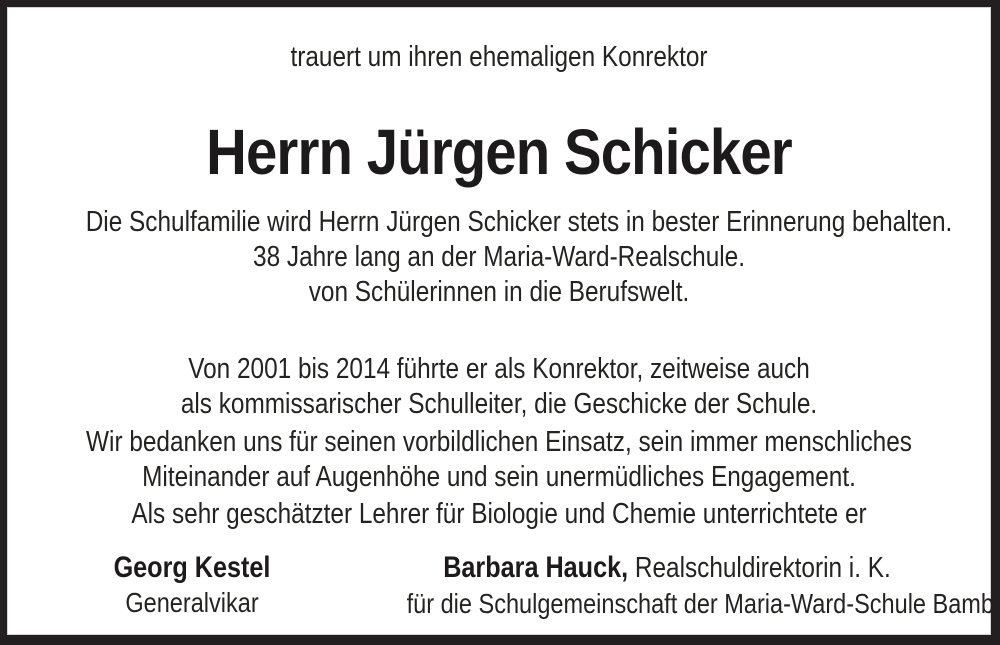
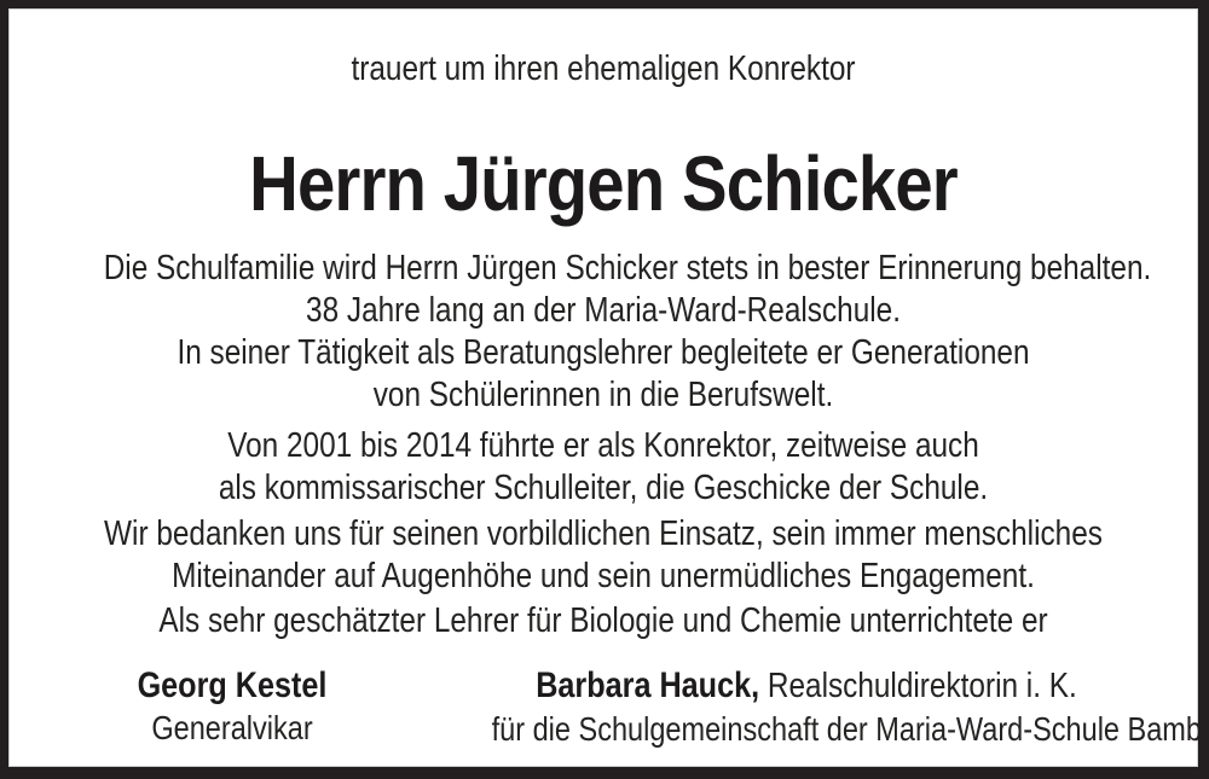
  trauert um ihren ehemaligen Konrektor
  Herrn Jürgen Schicker
  Die Schulfamilie wird Herrn Jürgen Schicker stets in bester Erinnerung behalten.
  38 Jahre lang an der Maria-Ward-Realschule.
+ In seiner Tätigkeit als Beratungslehrer begleitete er Generationen
  von Schülerinnen in die Berufswelt.
  Von 2001 bis 2014 führte er als Konrektor, zeitweise auch
  als kommissarischer Schulleiter, die Geschicke der Schule.
  Wir bedanken uns für seinen vorbildlichen Einsatz, sein immer menschliches
  Miteinander auf Augenhöhe und sein unermüdliches Engagement.
  Als sehr geschätzter Lehrer für Biologie und Chemie unterrichtete er
  Georg Kestel
  Generalvikar
  Barbara Hauck, Realschuldirektorin i. K.
  für die Schulgemeinschaft der Maria-Ward-Schule Bamb
